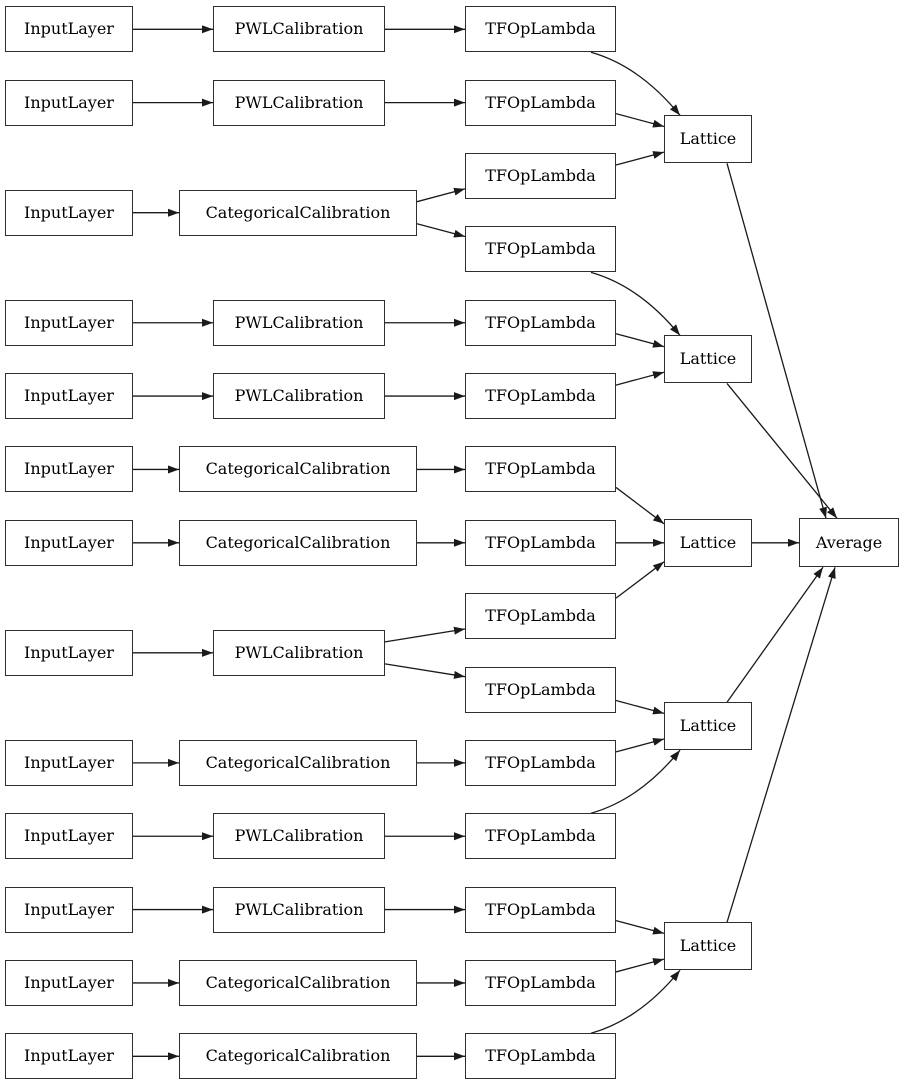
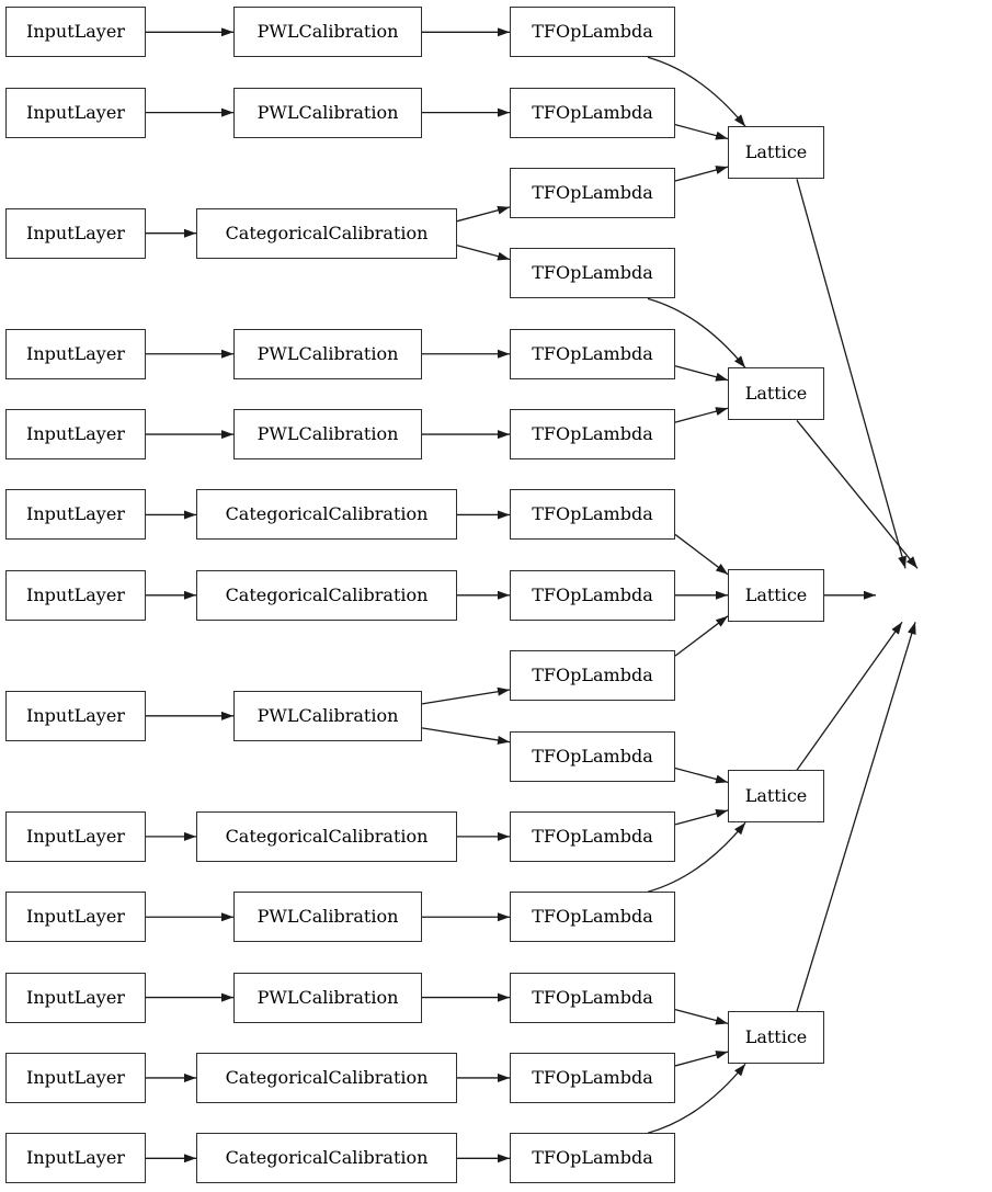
  InputLayer
  InputLayer
  InputLayer
  InputLayer
  InputLayer
  InputLayer
  InputLayer
  InputLayer
  InputLayer
  InputLayer
  InputLayer
  InputLayer
  InputLayer
  PWLCalibration
  PWLCalibration
  CategoricalCalibration
  PWLCalibration
  PWLCalibration
  CategoricalCalibration
  CategoricalCalibration
  PWLCalibration
  CategoricalCalibration
  PWLCalibration
  PWLCalibration
  CategoricalCalibration
  CategoricalCalibration
  TFOpLambda
  TFOpLambda
  TFOpLambda
  TFOpLambda
  TFOpLambda
  TFOpLambda
  TFOpLambda
  TFOpLambda
  TFOpLambda
  TFOpLambda
  TFOpLambda
  TFOpLambda
  TFOpLambda
  TFOpLambda
  TFOpLambda
  Lattice
  Lattice
  Lattice
  Lattice
  Lattice
- Average
